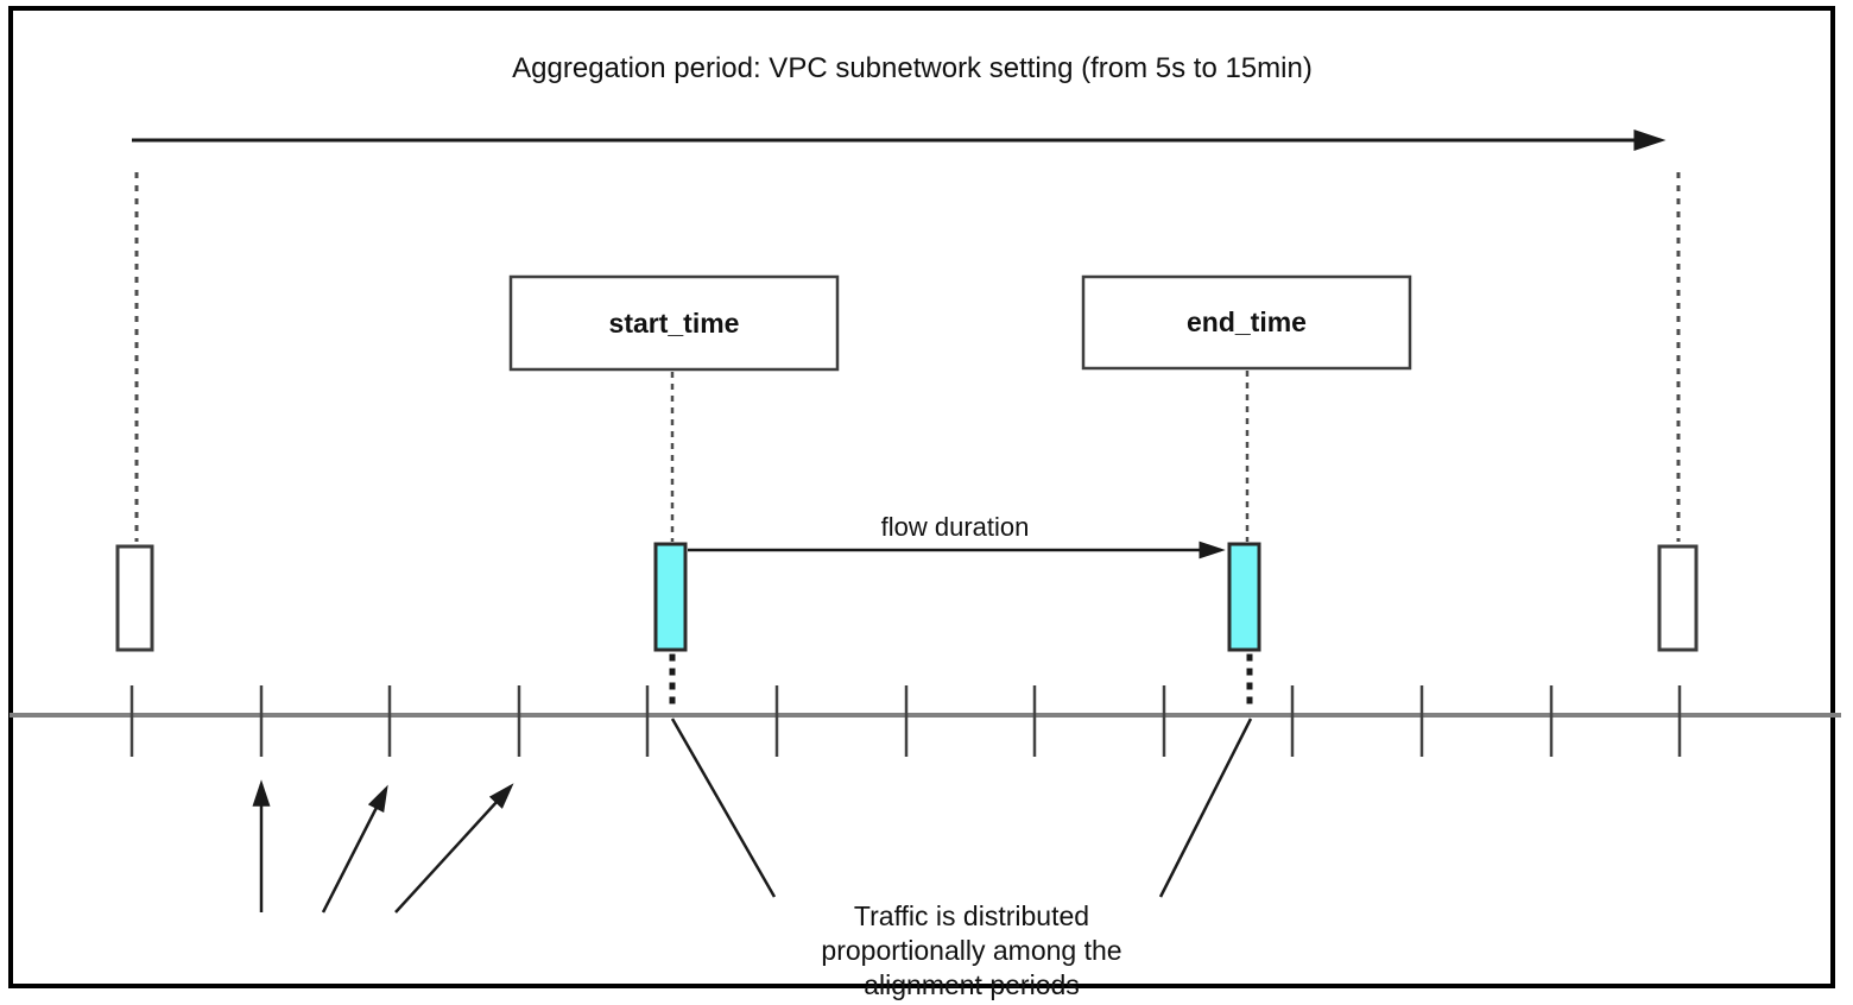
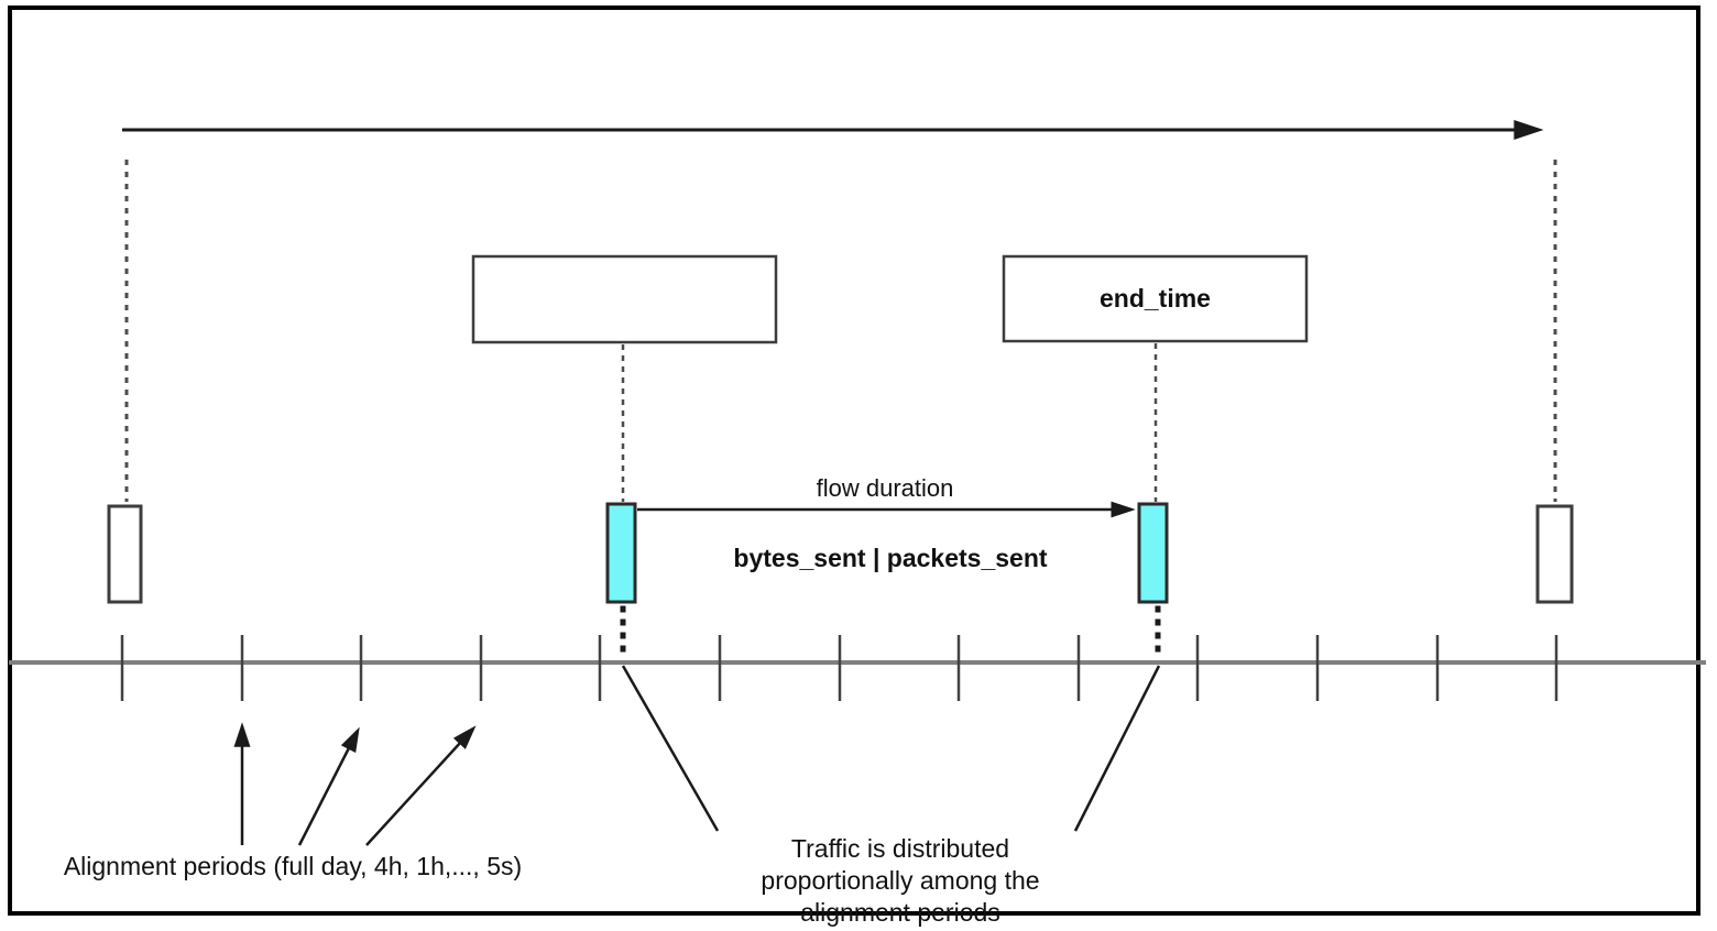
- Aggregation period: VPC subnetwork setting (from 5s to 15min)
- start_time
  end_time
  flow duration
+ bytes_sent | packets_sent
+ Alignment periods (full day, 4h, 1h,..., 5s)
  Traffic is distributed
  proportionally among the
  alignment periods
